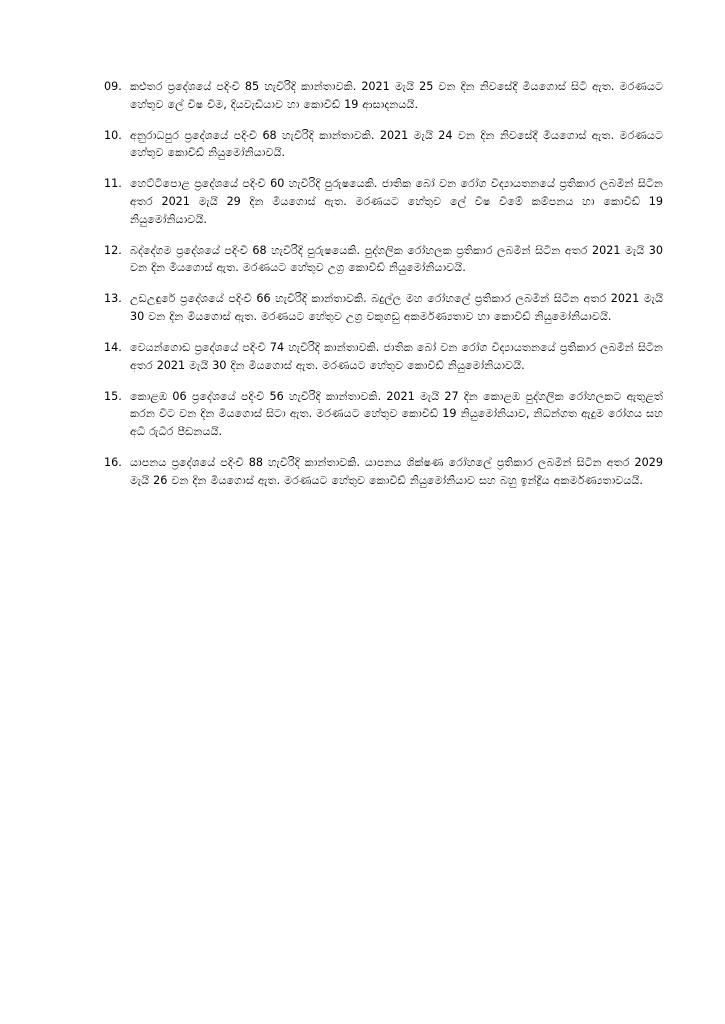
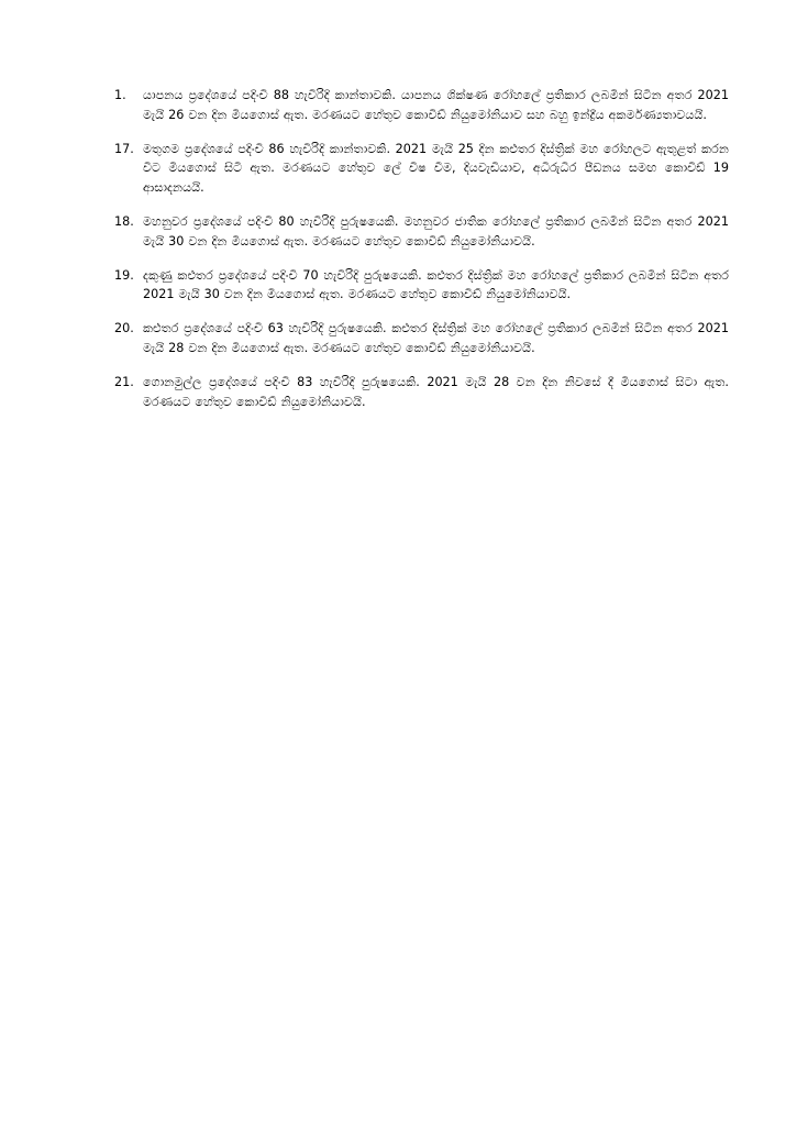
- 09.
- කළුතර ප්‍රදේශයේ පදිංචි 85 හැවිරිදි කාන්තාවකි. 2021 මැයි 25 වන දින නිවසේදී මියගොස් සිටි ඇත. මරණයට හේතුව ලේ විෂ වීම, දියවැඩියාව හා කොවිඩ් 19 ආසාදනයයි.
- 10.
- අනුරාධපුර ප්‍රදේශයේ පදිංචි 68 හැවිරිදි කාන්තාවකි. 2021 මැයි 24 වන දින නිවසේදී මියගොස් ඇත. මරණයට හේතුව කොවිඩ් නියුමෝනියාවයි.
- 11.
- හෙට්ටිපොළ ප්‍රදේශයේ පදිංචි 60 හැවිරිදි පුරුෂයෙකි. ජාතික බෝ වන රෝග විද්‍යායතනයේ ප්‍රතිකාර ලබමින් සිටින අතර 2021 මැයි 29 දින මියගොස් ඇත. මරණයට හේතුව ලේ විෂ වීමේ කම්පනය හා කොවිඩ් 19 නියුමෝනියාවයි.
- 12.
- බද්දේගම ප්‍රදේශයේ පදිංචි 68 හැවිරිදි පුරුෂයෙකි. පුද්ගලික රෝහලක ප්‍රතිකාර ලබමින් සිටින අතර 2021 මැයි 30 වන දින මියගොස් ඇත. මරණයට හේතුව උග්‍ර කොවිඩ් නියුමෝනියාවයි.
- 13.
- උඩඋඳුරේ ප්‍රදේශයේ පදිංචි 66 හැවිරිදි කාන්තාවකි. බදුල්ල මහ රෝහලේ ප්‍රතිකාර ලබමින් සිටින අතර 2021 මැයි 30 වන දින මියගොස් ඇත. මරණයට හේතුව උග්‍ර වකුගඩු අකර්මණ්‍යතාව හා කොවිඩ් නියුමෝනියාවයි.
- 14.
- වෙයන්ගොඩ ප්‍රදේශයේ පදිංචි 74 හැවිරිදි කාන්තාවකි. ජාතික බෝ වන රෝග විද්‍යායතනයේ ප්‍රතිකාර ලබමින් සිටින අතර 2021 මැයි 30 දින මියගොස් ඇත. මරණයට හේතුව කොවිඩ් නියුමෝනියාවයි.
- 15.
- කොළඹ 06 ප්‍රදේශයේ පදිංචි 56 හැවිරිදි කාන්තාවකි. 2021 මැයි 27 දින කොළඹ පුද්ගලික රෝහලකට ඇතුළත් කරන විට වන දින මියගොස් සිටා ඇත. මරණයට හේතුව කොවිඩ් 19 නියුමෝනියාව, නිධන්ගත ඇදුම රෝගය සහ අධි රුධිර පීඩනයයි.
- 16.
+ 1.
- යාපනය ප්‍රදේශයේ පදිංචි 88 හැවිරිදි කාන්තාවකි. යාපනය ශික්ෂණ රෝහලේ ප්‍රතිකාර ලබමින් සිටින අතර 2029 මැයි 26 වන දින මියගොස් ඇත. මරණයට හේතුව කොවිඩ් නියුමෝනියාව සහ බහු ඉන්ද්‍රීය අකර්මණ්‍යතාවයයි.
+ යාපනය ප්‍රදේශයේ පදිංචි 88 හැවිරිදි කාන්තාවකි. යාපනය ශික්ෂණ රෝහලේ ප්‍රතිකාර ලබමින් සිටින අතර 2021 මැයි 26 වන දින මියගොස් ඇත. මරණයට හේතුව කොවිඩ් නියුමෝනියාව සහ බහු ඉන්ද්‍රීය අකර්මණ්‍යතාවයයි.
+ 17.
+ මතුගම ප්‍රදේශයේ පදිංචි 86 හැවිරිදි කාන්තාවකි. 2021 මැයි 25 දින කළුතර දිස්ත්‍රික් මහ රෝහලට ඇතුළත් කරන විට මියගොස් සිටි ඇත. මරණයට හේතුව ලේ විෂ වීම, දියවැඩියාව, අධිරුධිර පීඩනය සමඟ කොවිඩ් 19 ආසාදනයයි.
+ 18.
+ මහනුවර ප්‍රදේශයේ පදිංචි 80 හැවිරිදි පුරුෂයෙකි. මහනුවර ජාතික රෝහලේ ප්‍රතිකාර ලබමින් සිටින අතර 2021 මැයි 30 වන දින මියගොස් ඇත. මරණයට හේතුව කොවිඩ් නියුමෝනියාවයි.
+ 19.
+ දකුණු කළුතර ප්‍රදේශයේ පදිංචි 70 හැවිරිදි පුරුෂයෙකි. කළුතර දිස්ත්‍රික් මහ රෝහලේ ප්‍රතිකාර ලබමින් සිටින අතර 2021 මැයි 30 වන දින මියගොස් ඇත. මරණයට හේතුව කොවිඩ් නියුමෝනියාවයි.
+ 20.
+ කළුතර ප්‍රදේශයේ පදිංචි 63 හැවිරිදි පුරුෂයෙකි. කළුතර දිස්ත්‍රික් මහ රෝහලේ ප්‍රතිකාර ලබමින් සිටින අතර 2021 මැයි 28 වන දින මියගොස් ඇත. මරණයට හේතුව කොවිඩ් නියුමෝනියාවයි.
+ 21.
+ ගොනමුල්ල ප්‍රදේශයේ පදිංචි 83 හැවිරිදි පුරුෂයෙකි. 2021 මැයි 28 වන දින නිවසේ දී මියගොස් සිටා ඇත. මරණයට හේතුව කොවිඩ් නියුමෝනියාවයි.
